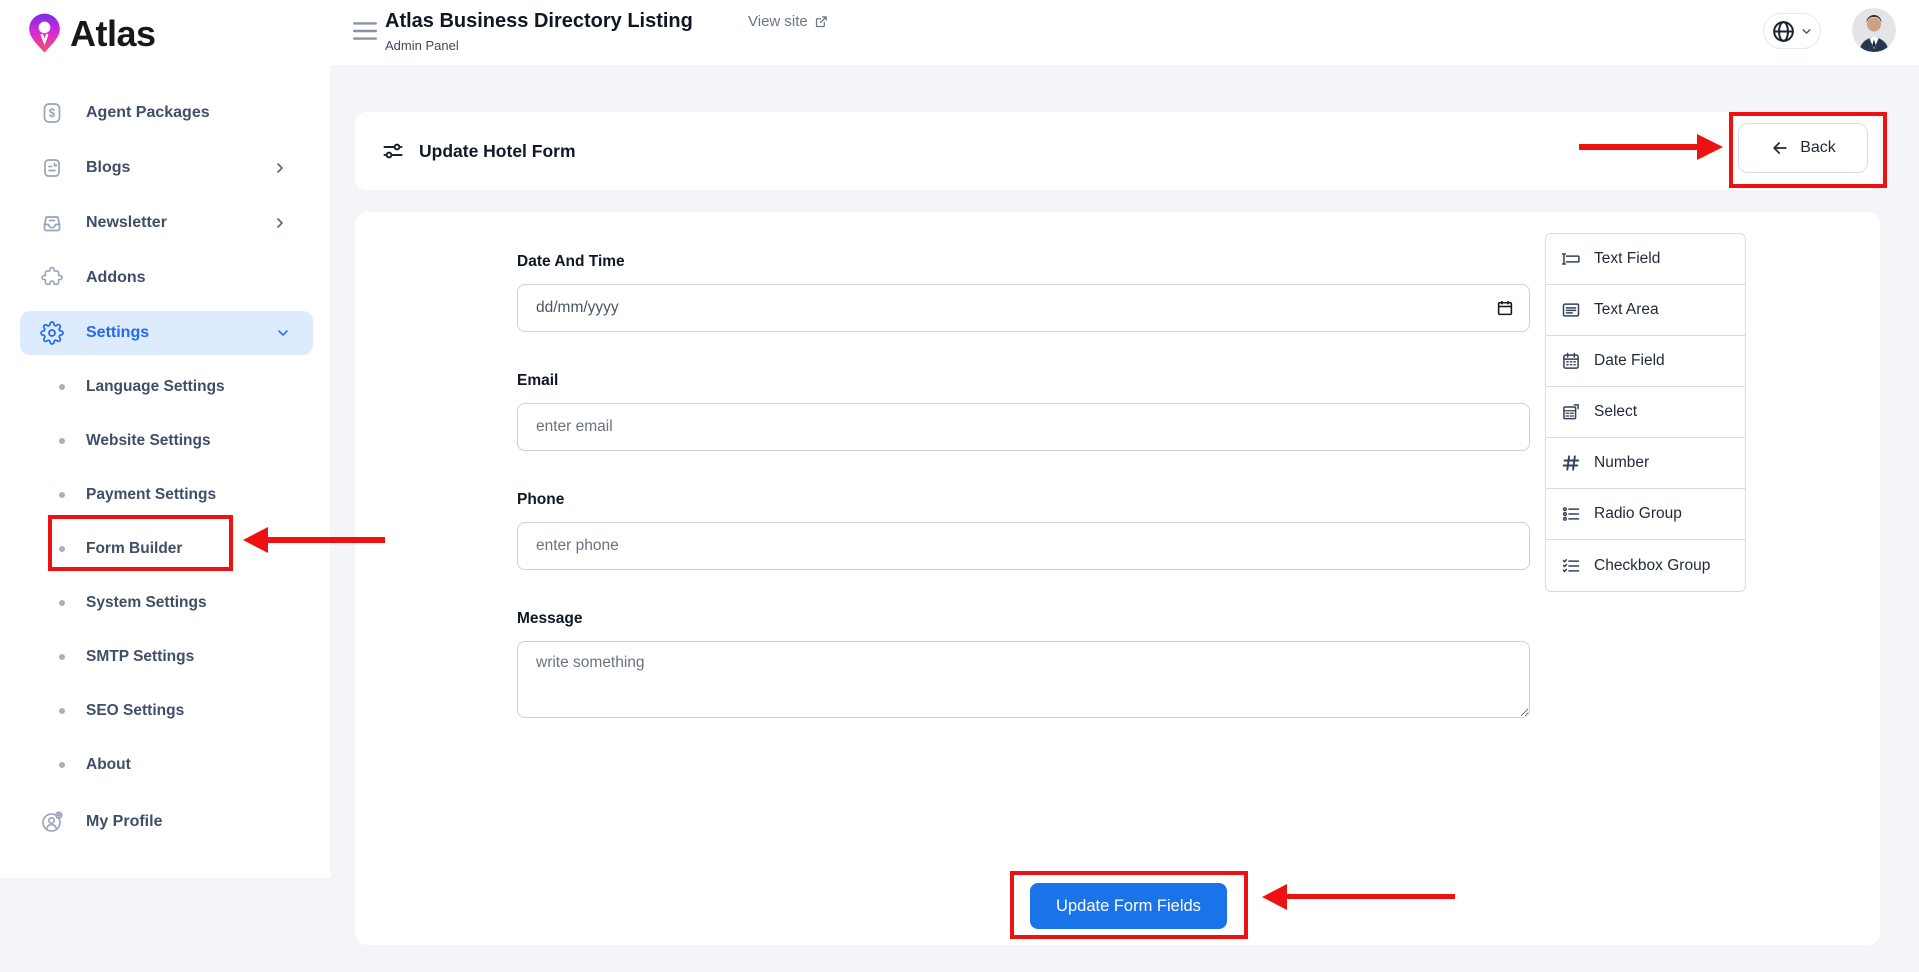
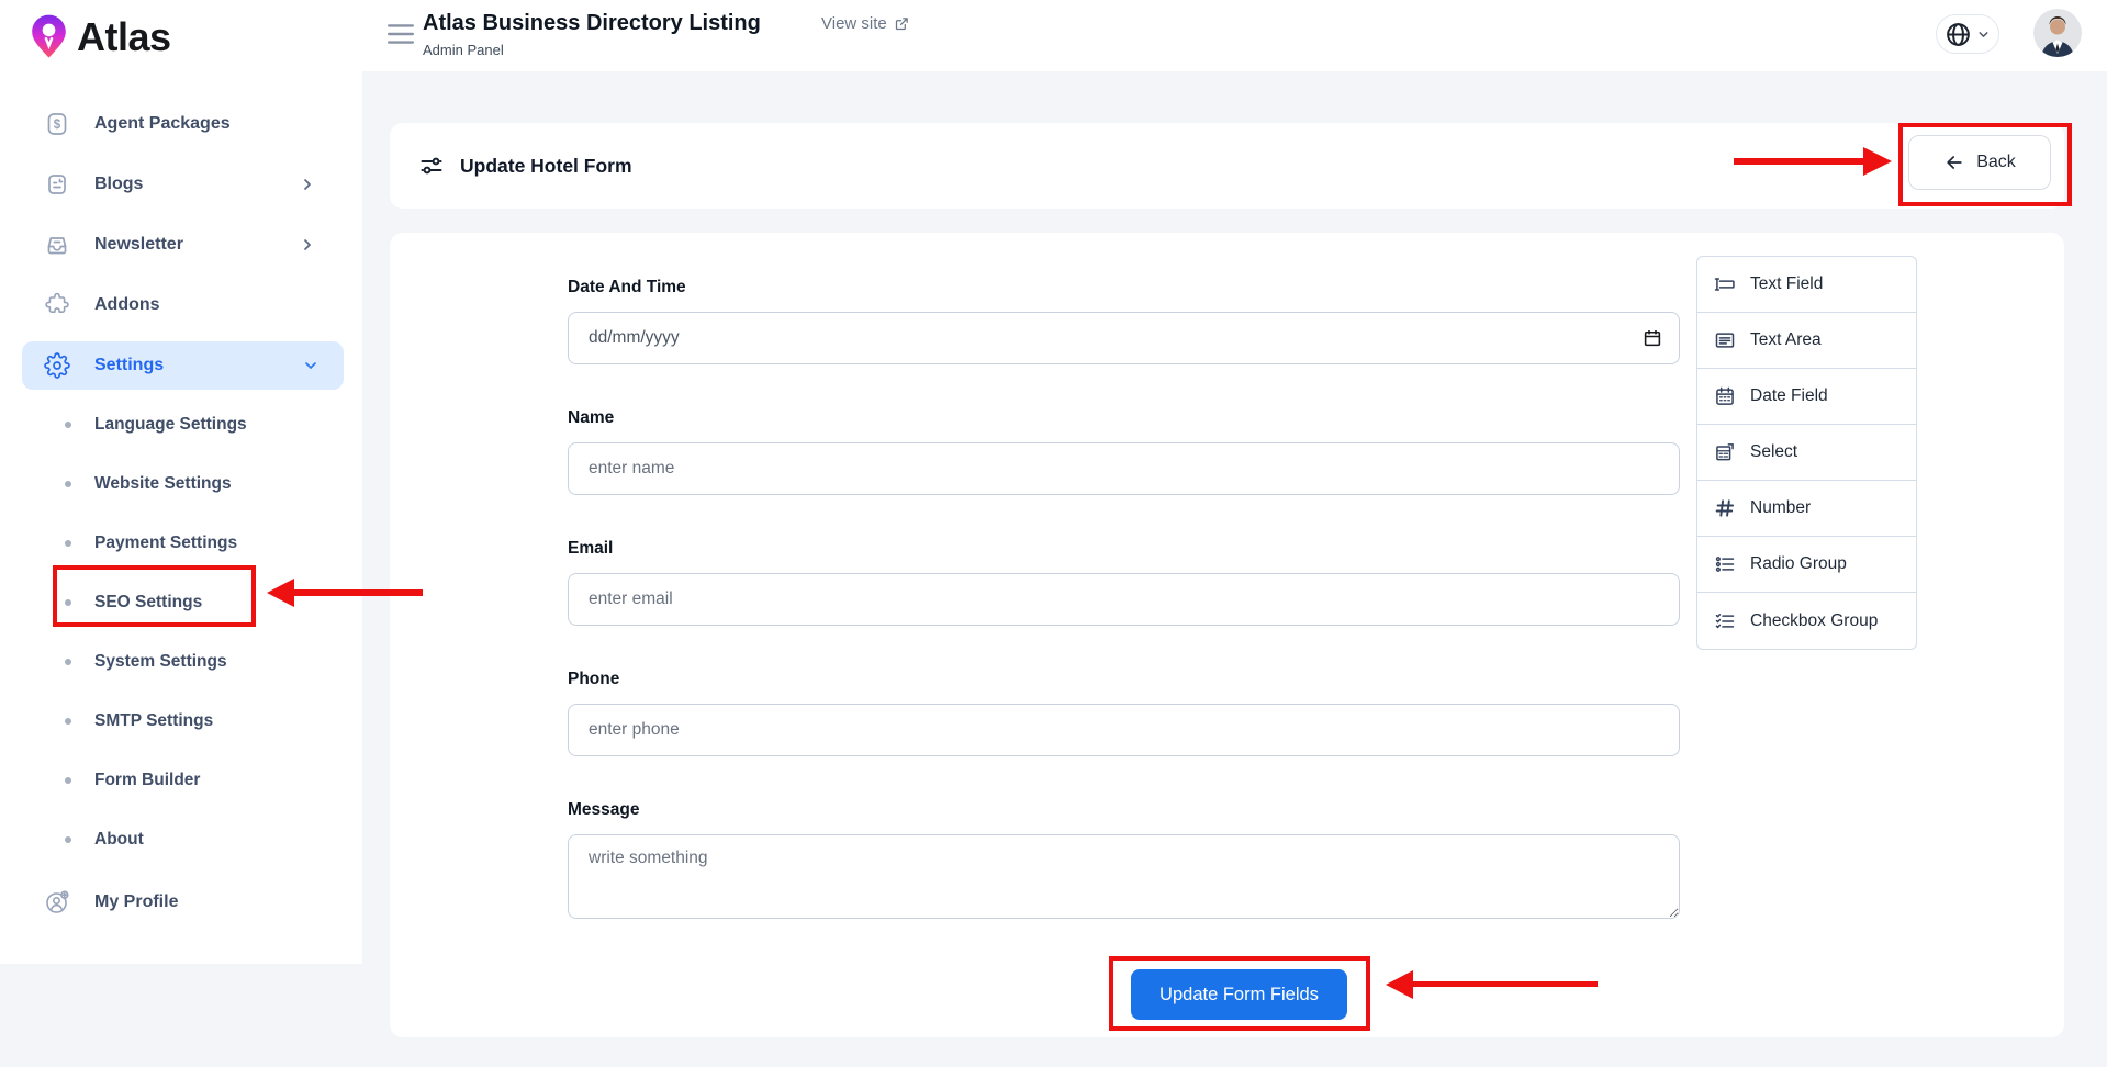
  Atlas
  $
  Agent Packages
  Blogs
  Newsletter
  Addons
  Settings
  Language Settings
  Website Settings
  Payment Settings
- Form Builder
+ SEO Settings
  System Settings
  SMTP Settings
- SEO Settings
+ Form Builder
  About
  My Profile
  Atlas Business Directory Listing
  Admin Panel
  View site
  Update Hotel Form
  Back
  Date And Time
  dd/mm/yyyy
+ Name
+ enter name
  Email
  enter email
  Phone
  enter phone
  Message
  write something
  Update Form Fields
  Text Field
  Text Area
  Date Field
  Select
  Number
  Radio Group
  Checkbox Group
